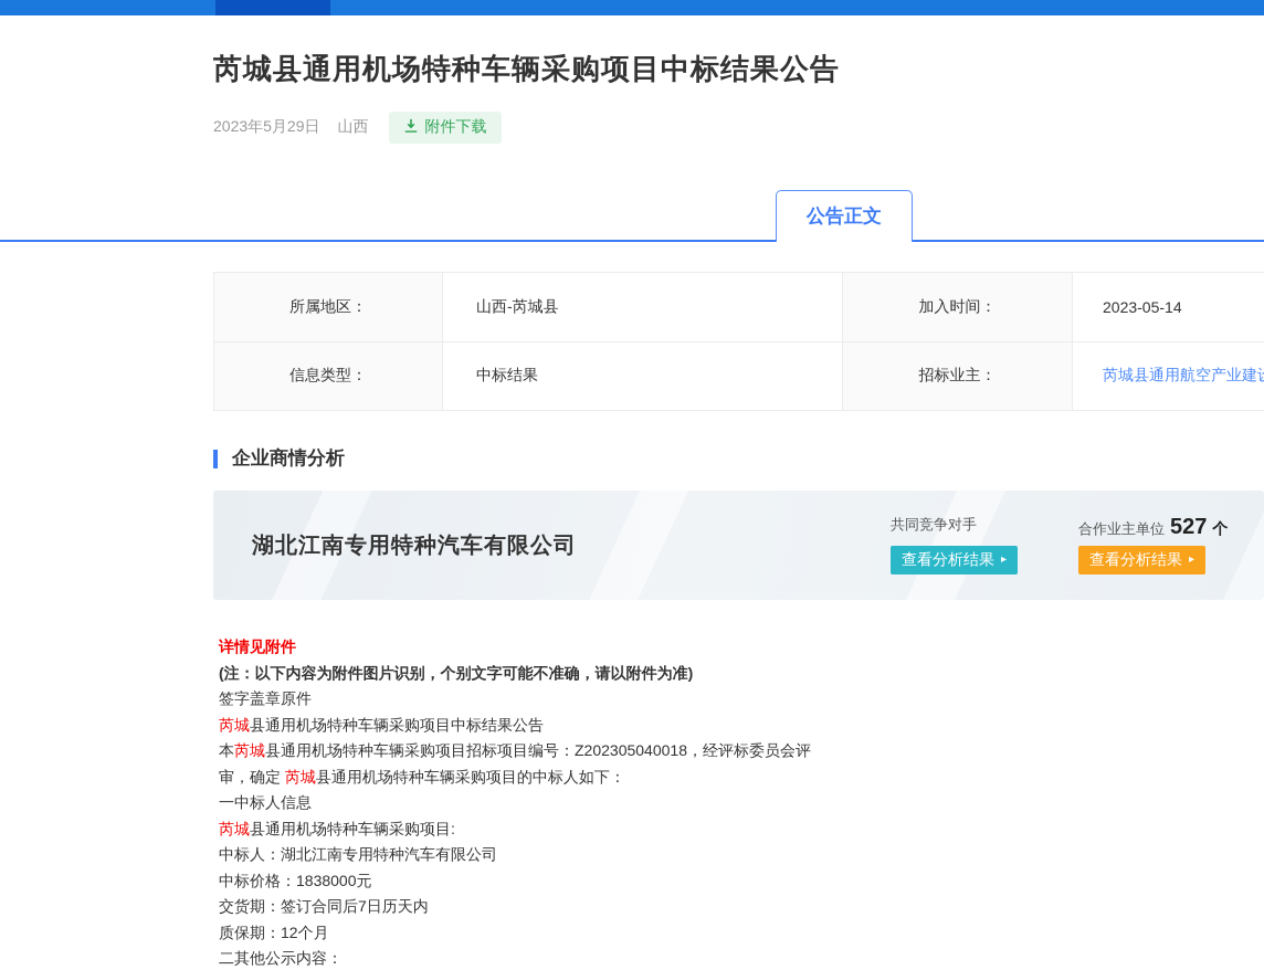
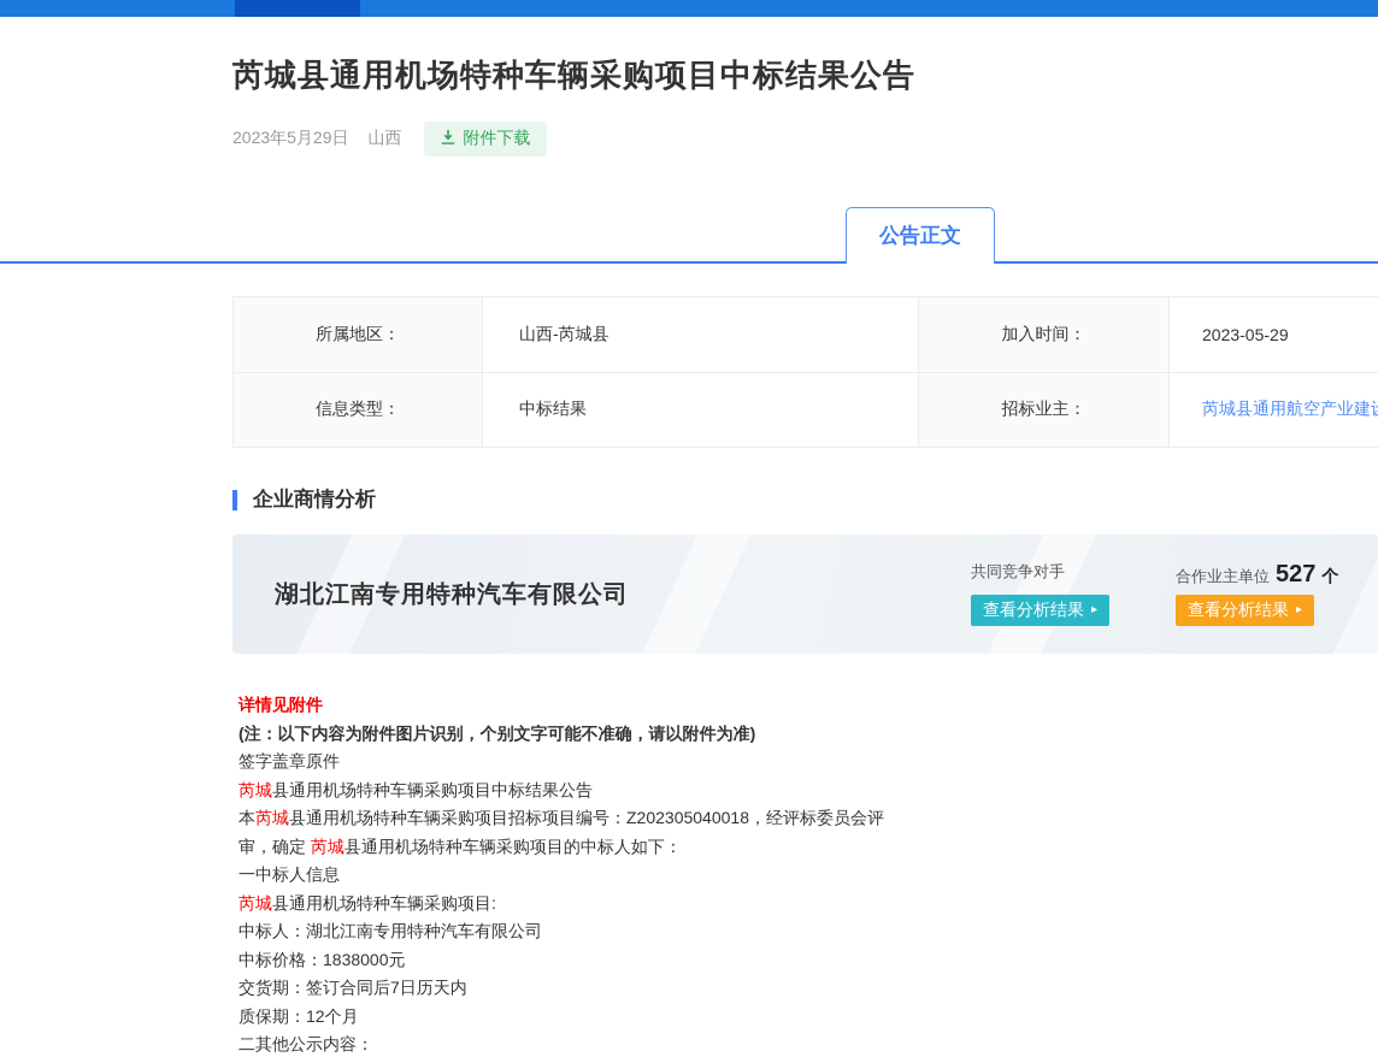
  芮城县通用机场特种车辆采购项目中标结果公告
  2023年5月29日
  山西
  附件下载
  公告正文
  所属地区：
  山西-芮城县
  加入时间：
- 2023-05-14
+ 2023-05-29
  信息类型：
  中标结果
  招标业主：
  芮城县通用航空产业建
  企业商情分析
  湖北江南专用特种汽车有限公司
  共同竞争对手
  查看分析结果
  ▸
  合作业主单位
  527
  个
  查看分析结果
  ▸
  详情见附件
  (注：以下内容为附件图片识别，个别文字可能不准确，请以附件为准)
  签字盖章原件
  芮城县通用机场特种车辆采购项目中标结果公告
  本芮城县通用机场特种车辆采购项目招标项目编号：Z202305040018，经评标委员会评
  审，确定 芮城县通用机场特种车辆采购项目的中标人如下：
  一中标人信息
  芮城县通用机场特种车辆采购项目:
  中标人：湖北江南专用特种汽车有限公司
  中标价格：1838000元
  交货期：签订合同后7日历天内
  质保期：12个月
  二其他公示内容：
